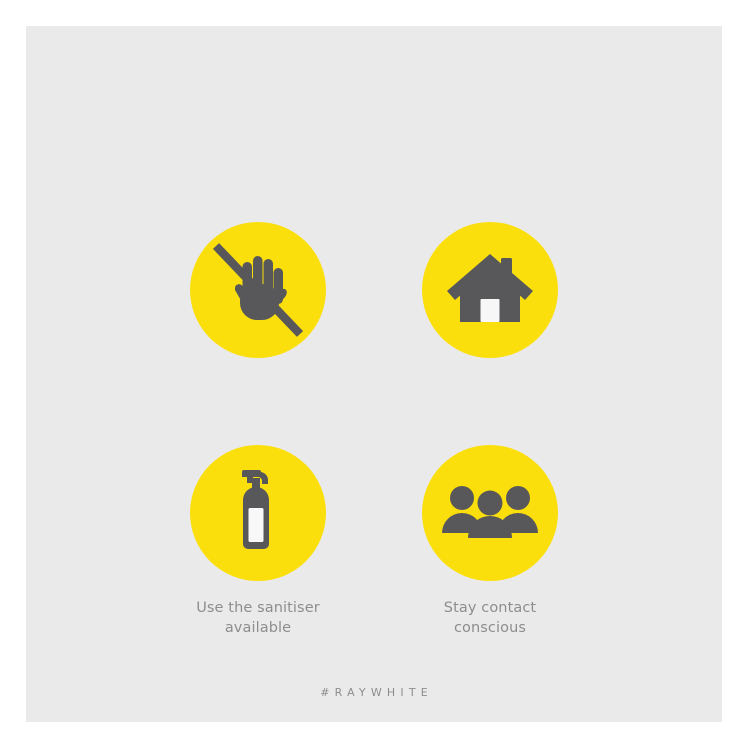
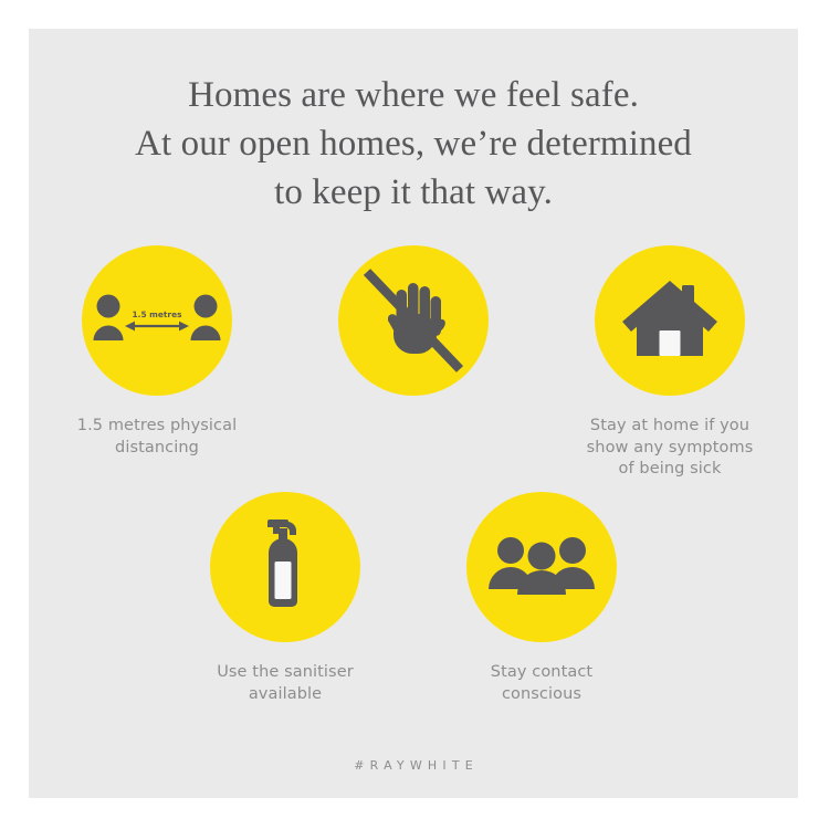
+ Homes are where we feel safe.
+ At our open homes, we’re determined
+ to keep it that way.
+ 1.5 metres
+ 1.5 metres physical
+ distancing
+ Stay at home if you
+ show any symptoms
+ of being sick
  Use the sanitiser
  available
  Stay contact
  conscious
  #RAYWHITE
